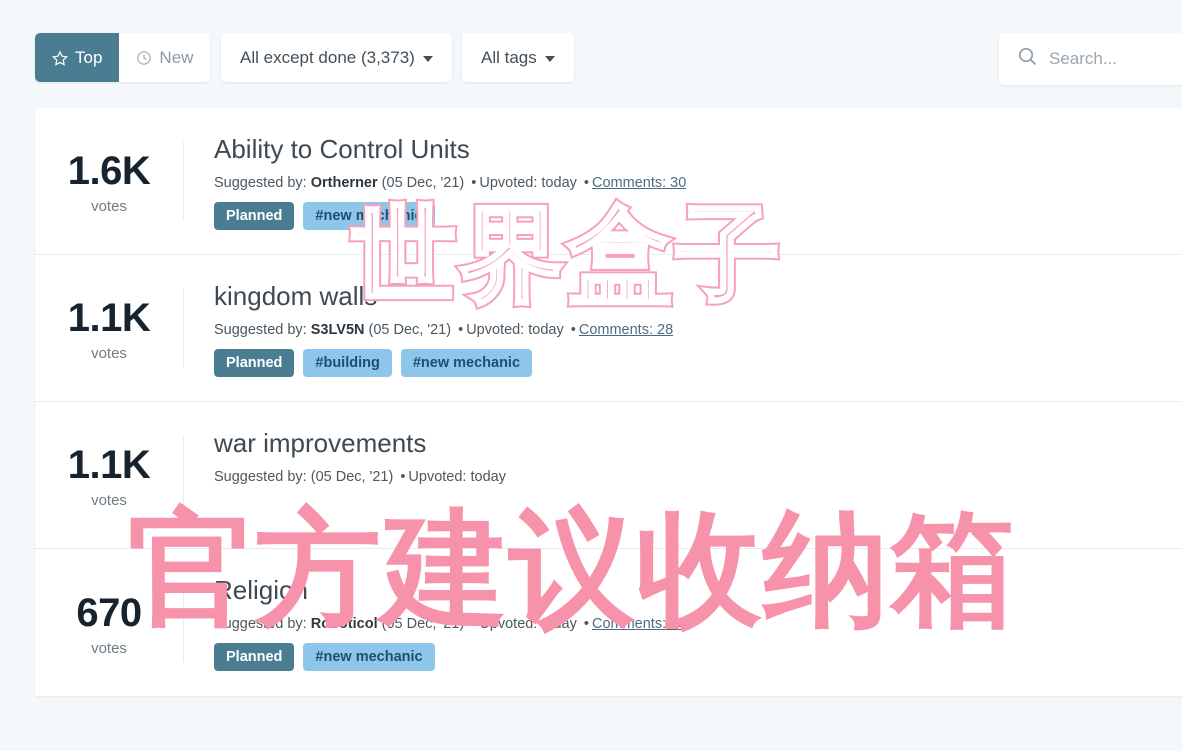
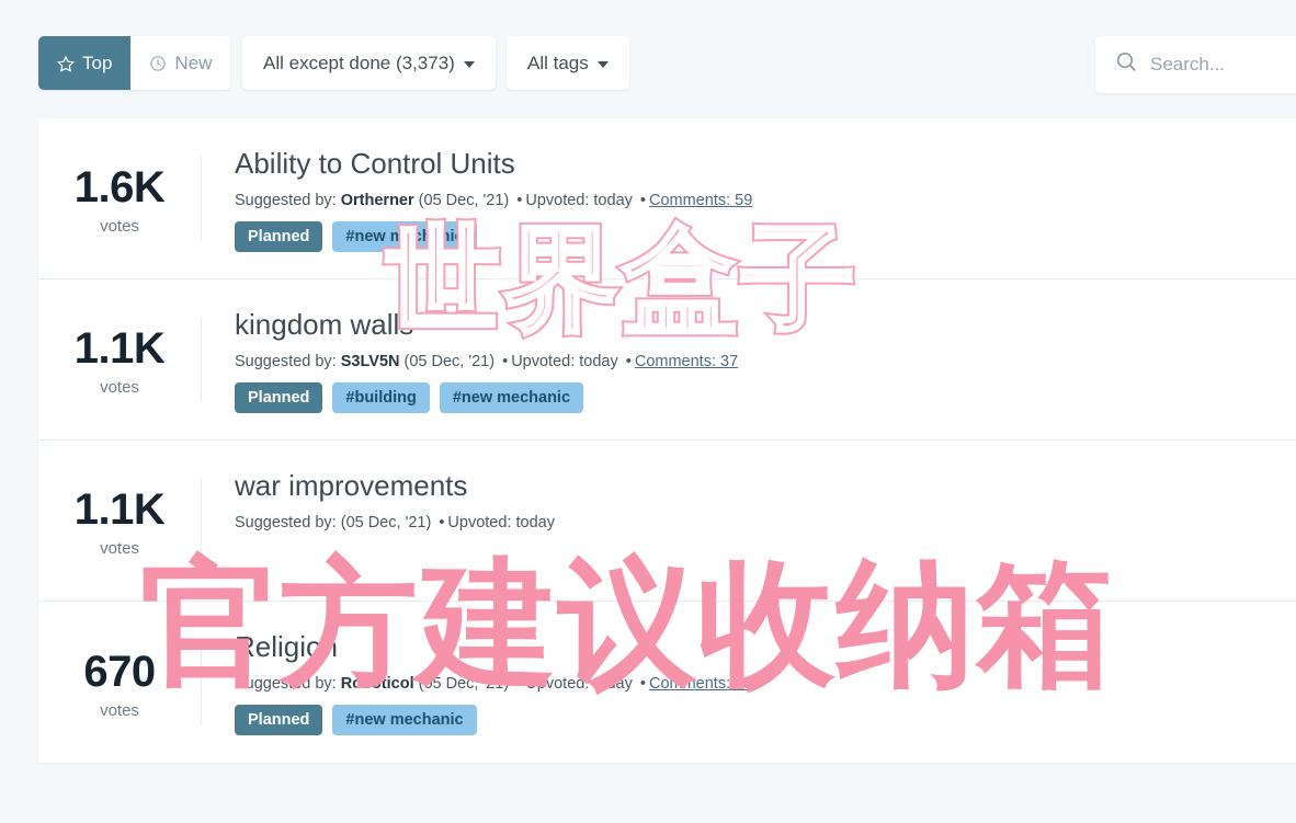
  Top
  New
  All except done (3,373)
  All tags
  Search...
  1.6K
  votes
  Ability to Control Units
- Suggested by: Ortherner (05 Dec, '21) • Upvoted: today • Comments: 30
+ Suggested by: Ortherner (05 Dec, '21) • Upvoted: today • Comments: 59
  Planned
  #new mechanic
  1.1K
  votes
  kingdom walls
- Suggested by: S3LV5N (05 Dec, '21) • Upvoted: today • Comments: 28
+ Suggested by: S3LV5N (05 Dec, '21) • Upvoted: today • Comments: 37
  Planned
  #building
  #new mechanic
  1.1K
  votes
  war improvements
  Suggested by: (05 Dec, '21) • Upvoted: today
  670
  votes
  Religion
  Suggested by: Roboticol (05 Dec, '21) • Upvoted: today • Comments: 33
  Planned
  #new mechanic
  世界盒子
  官方建议收纳箱
